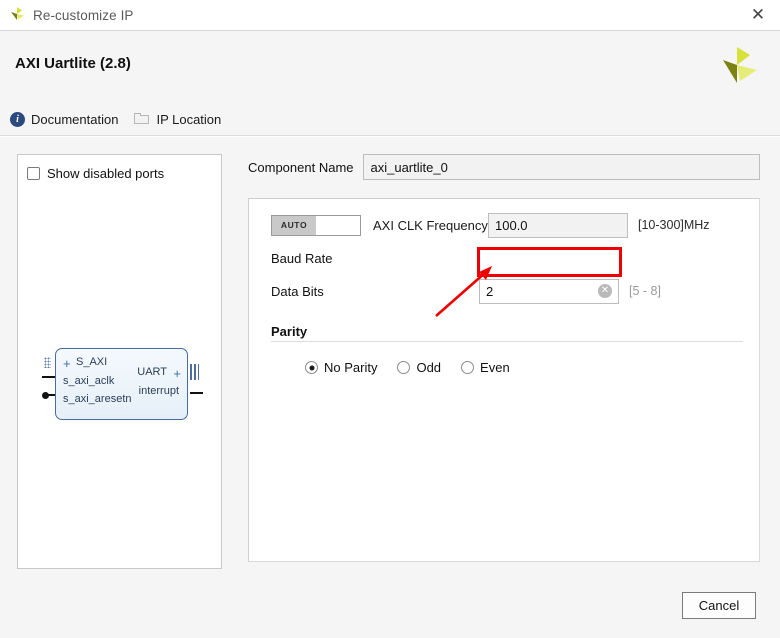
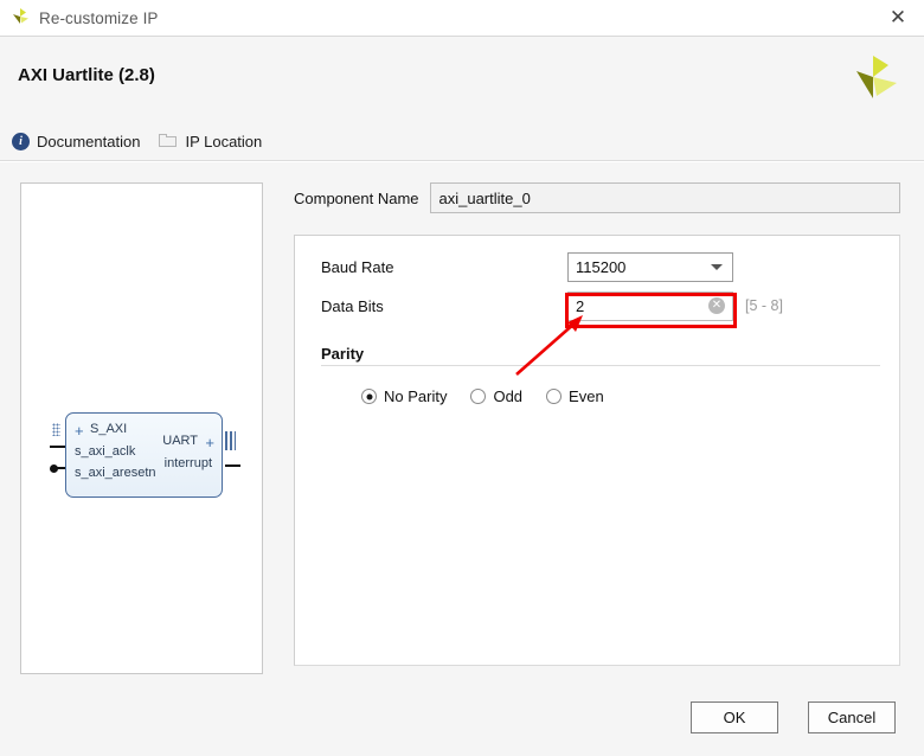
  Re-customize IP
  ✕
  AXI Uartlite (2.8)
  i
  Documentation
  IP Location
- Show disabled ports
  +
  S_AXI
  s_axi_aclk
  s_axi_aresetn
  UART
  +
  interrupt
  Component Name
  axi_uartlite_0
- AUTO
- AXI CLK Frequency
- 100.0
- [10-300]MHz
  Baud Rate
+ 115200
  Data Bits
  2
  ✕
  [5 - 8]
  Parity
  No Parity
  Odd
  Even
+ OK
  Cancel
